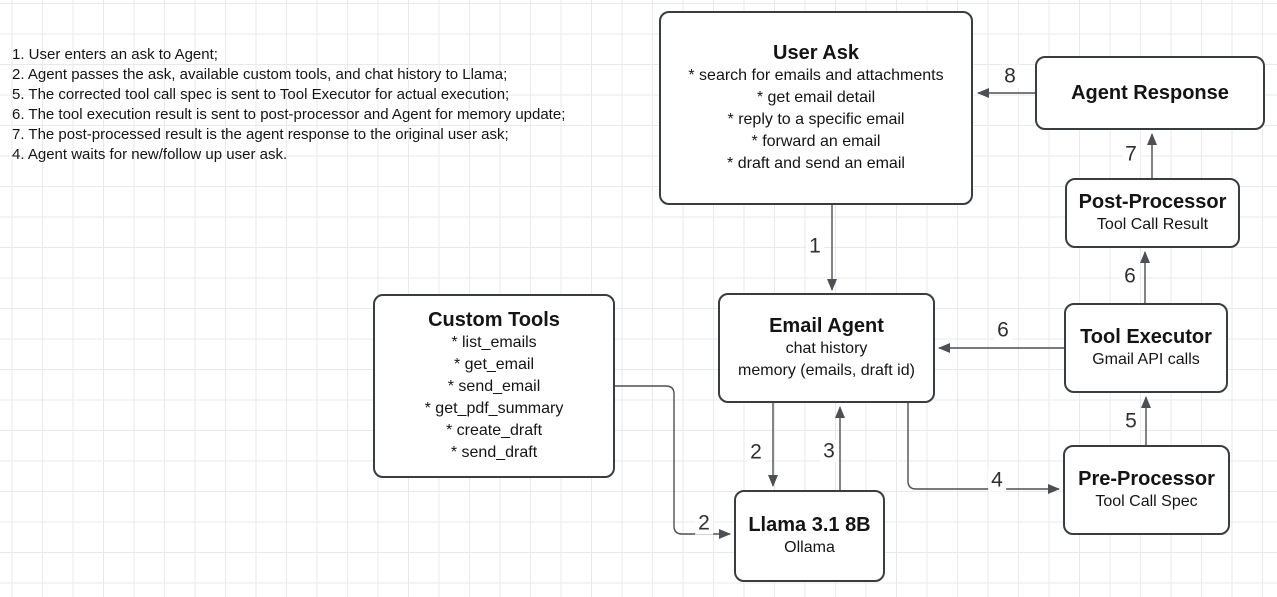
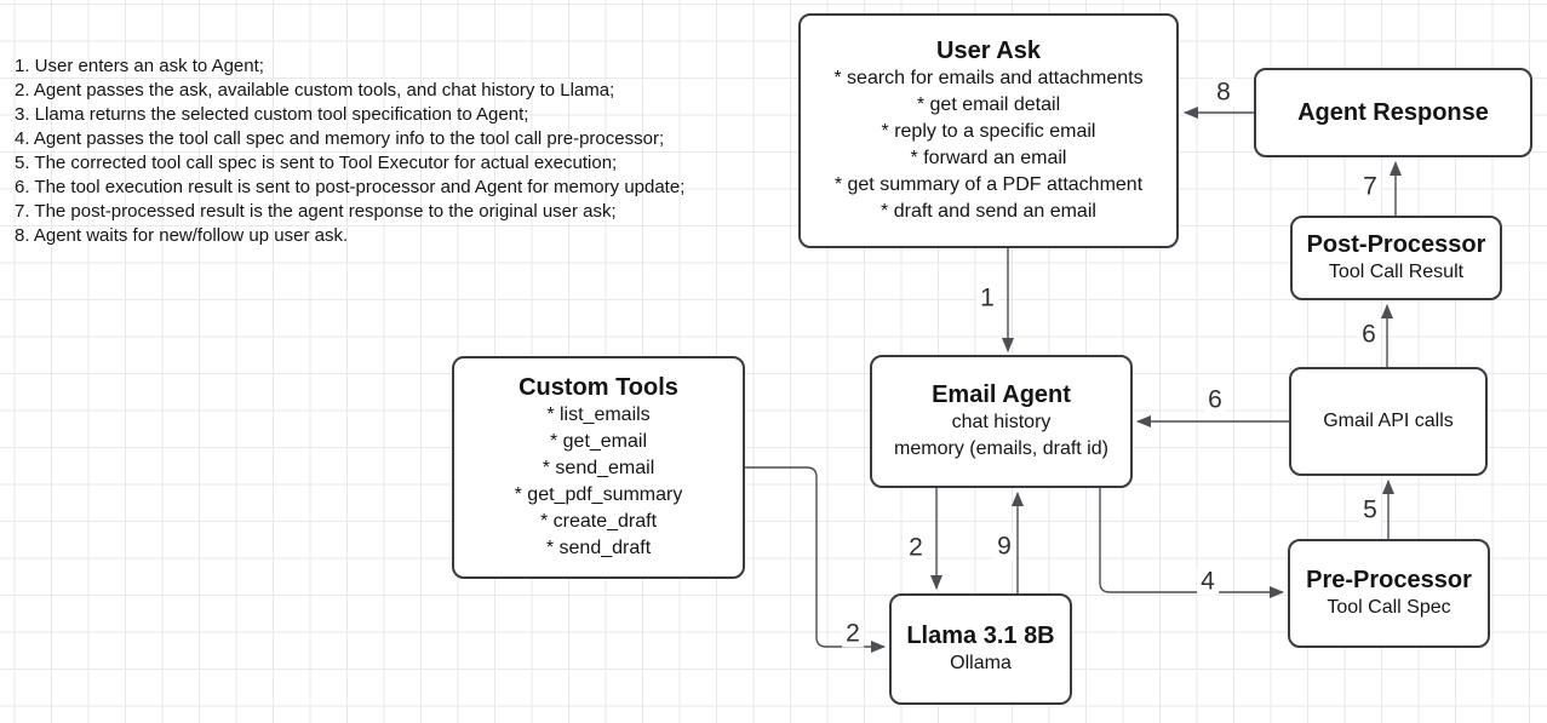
  1. User enters an ask to Agent;
  2. Agent passes the ask, available custom tools, and chat history to Llama;
+ 3. Llama returns the selected custom tool specification to Agent;
+ 4. Agent passes the tool call spec and memory info to the tool call pre-processor;
  5. The corrected tool call spec is sent to Tool Executor for actual execution;
  6. The tool execution result is sent to post-processor and Agent for memory update;
  7. The post-processed result is the agent response to the original user ask;
- 4. Agent waits for new/follow up user ask.
+ 8. Agent waits for new/follow up user ask.
  1
  8
  7
  6
  6
  5
  4
  2
- 3
+ 9
  2
  User Ask
  * search for emails and attachments
  * get email detail
  * reply to a specific email
  * forward an email
+ * get summary of a PDF attachment
  * draft and send an email
  Agent Response
  Post-Processor
  Tool Call Result
  Email Agent
  chat history
  memory (emails, draft id)
- Tool Executor
  Gmail API calls
  Custom Tools
  * list_emails
  * get_email
  * send_email
  * get_pdf_summary
  * create_draft
  * send_draft
  Pre-Processor
  Tool Call Spec
  Llama 3.1 8B
  Ollama
